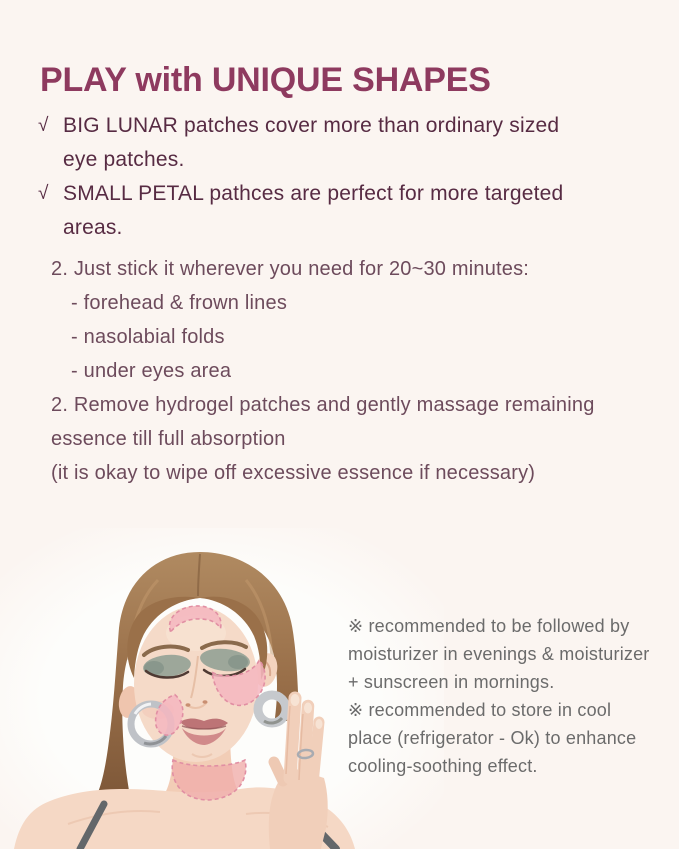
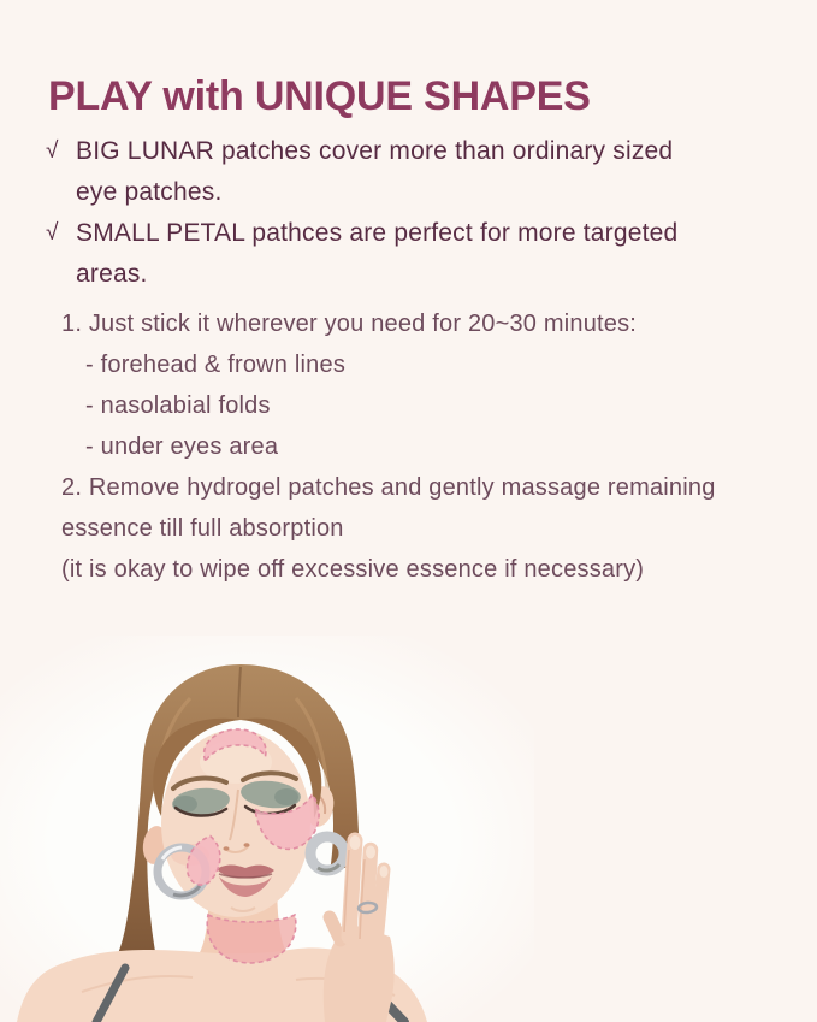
  PLAY with UNIQUE SHAPES
  √
  BIG LUNAR patches cover more than ordinary sized
  eye patches.
  √
  SMALL PETAL pathces are perfect for more targeted
  areas.
- 2. Just stick it wherever you need for 20~30 minutes:
+ 1. Just stick it wherever you need for 20~30 minutes:
  - forehead & frown lines
  - nasolabial folds
  - under eyes area
  2. Remove hydrogel patches and gently massage remaining
  essence till full absorption
  (it is okay to wipe off excessive essence if necessary)
- ※ recommended to be followed by
- moisturizer in evenings & moisturizer
- + sunscreen in mornings.
- ※ recommended to store in cool
- place (refrigerator - Ok) to enhance
- cooling-soothing effect.
